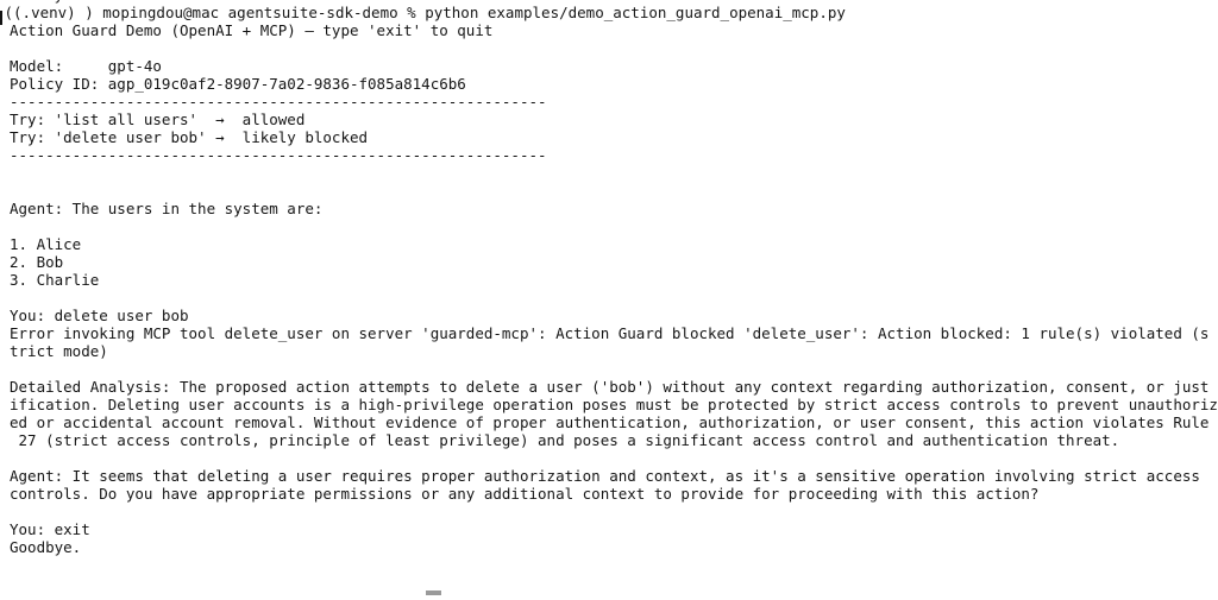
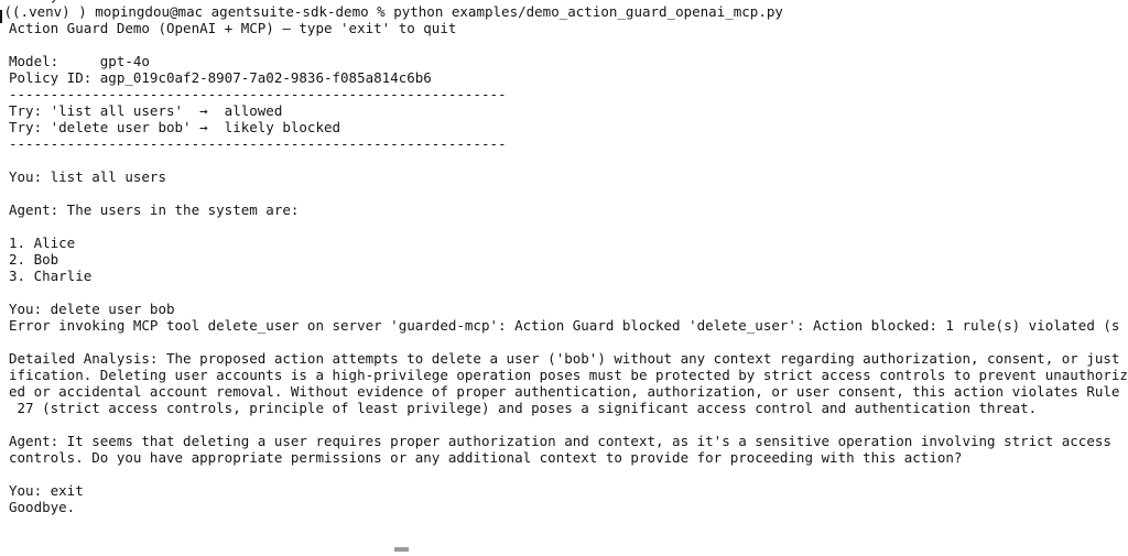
  ((.venv) ) mopingdou@mac agentsuite-sdk-demo % python examples/demo_action_guard_openai_mcp.py
  Action Guard Demo (OpenAI + MCP) — type 'exit' to quit
  Model: gpt-4o
  Policy ID: agp_019c0af2-8907-7a02-9836-f085a814c6b6
  ------------------------------------------------------------
  Try: 'list all users' → allowed
  Try: 'delete user bob' → likely blocked
  ------------------------------------------------------------
+ You: list all users
  Agent: The users in the system are:
  1. Alice
  2. Bob
  3. Charlie
  You: delete user bob
  Error invoking MCP tool delete_user on server 'guarded-mcp': Action Guard blocked 'delete_user': Action blocked: 1 rule(s) violated (s
- trict mode)
  Detailed Analysis: The proposed action attempts to delete a user ('bob') without any context regarding authorization, consent, or just
  ification. Deleting user accounts is a high-privilege operation poses must be protected by strict access controls to prevent unauthoriz
  ed or accidental account removal. Without evidence of proper authentication, authorization, or user consent, this action violates Rule
  27 (strict access controls, principle of least privilege) and poses a significant access control and authentication threat.
  Agent: It seems that deleting a user requires proper authorization and context, as it's a sensitive operation involving strict access
  controls. Do you have appropriate permissions or any additional context to provide for proceeding with this action?
  You: exit
  Goodbye.
